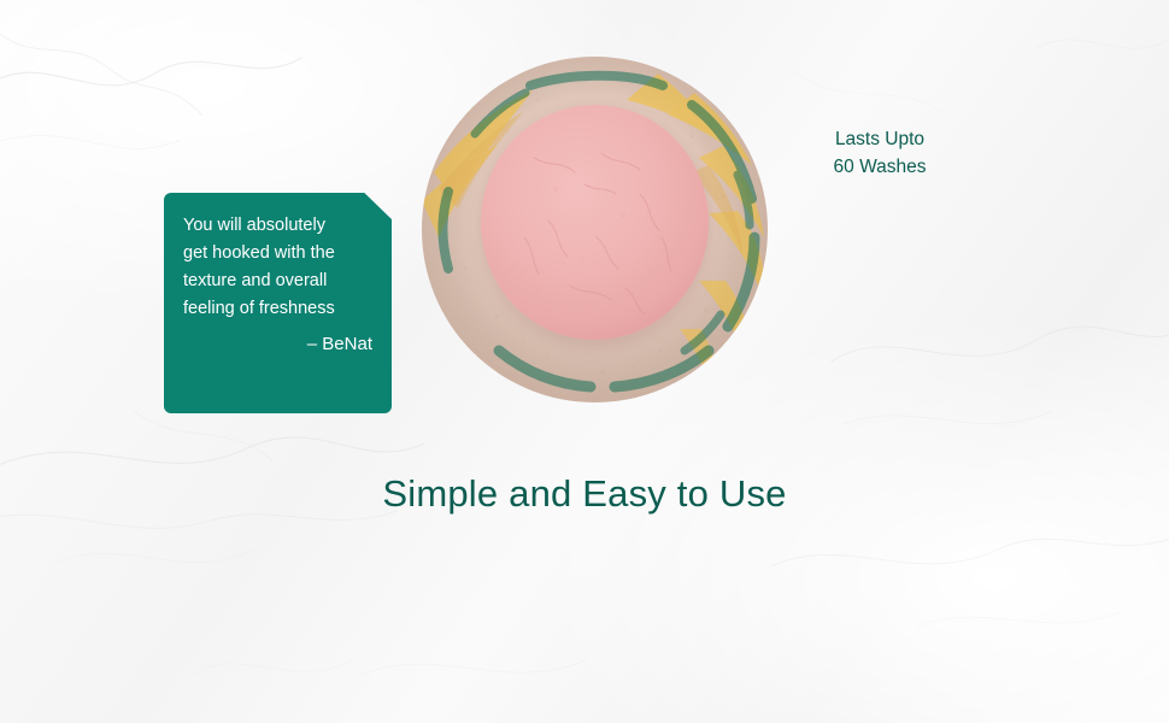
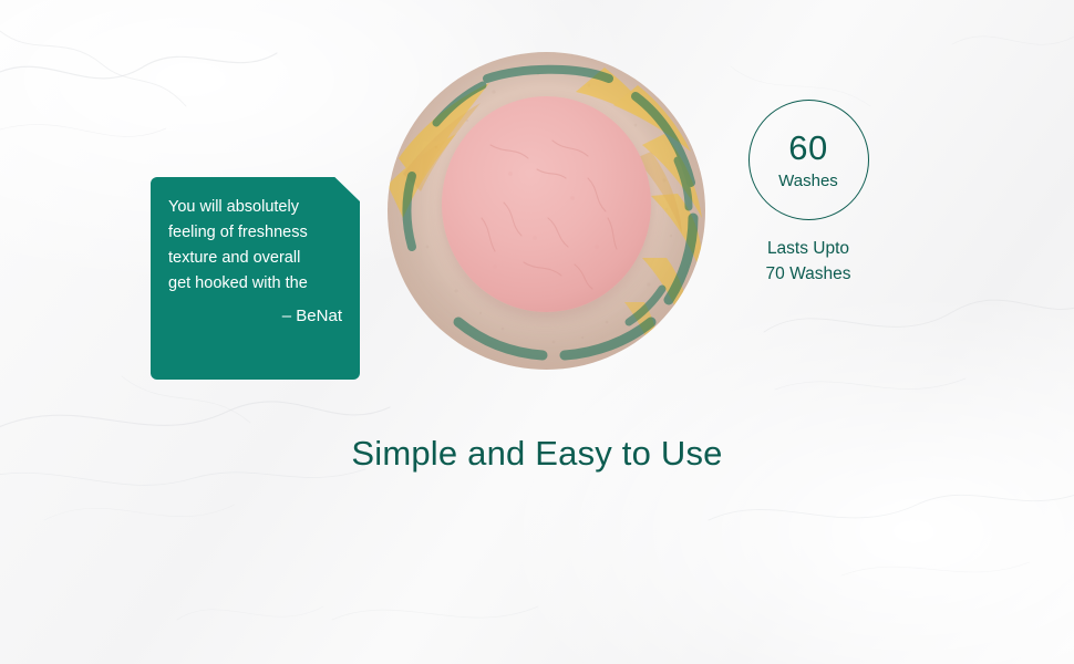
  You will absolutely
- get hooked with the
+ feeling of freshness
  texture and overall
- feeling of freshness
+ get hooked with the
  – BeNat
+ 60
+ Washes
  Lasts Upto
- 60 Washes
+ 70 Washes
  Simple and Easy to Use
